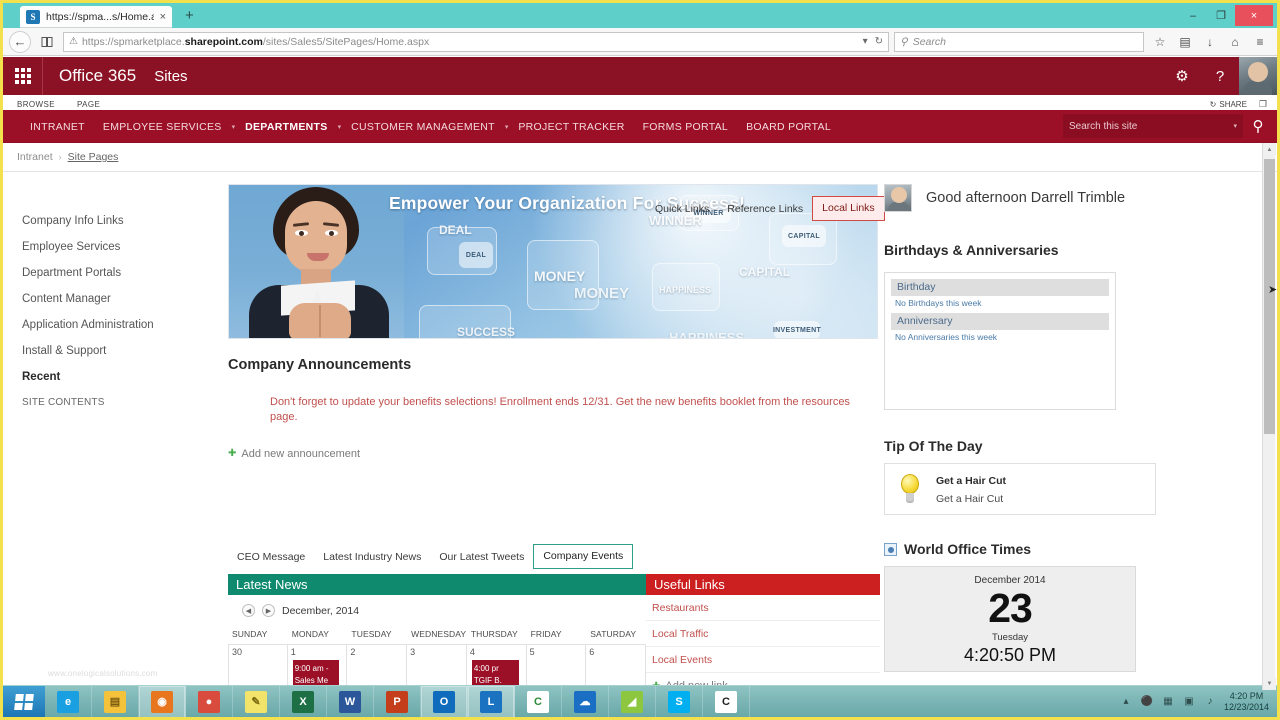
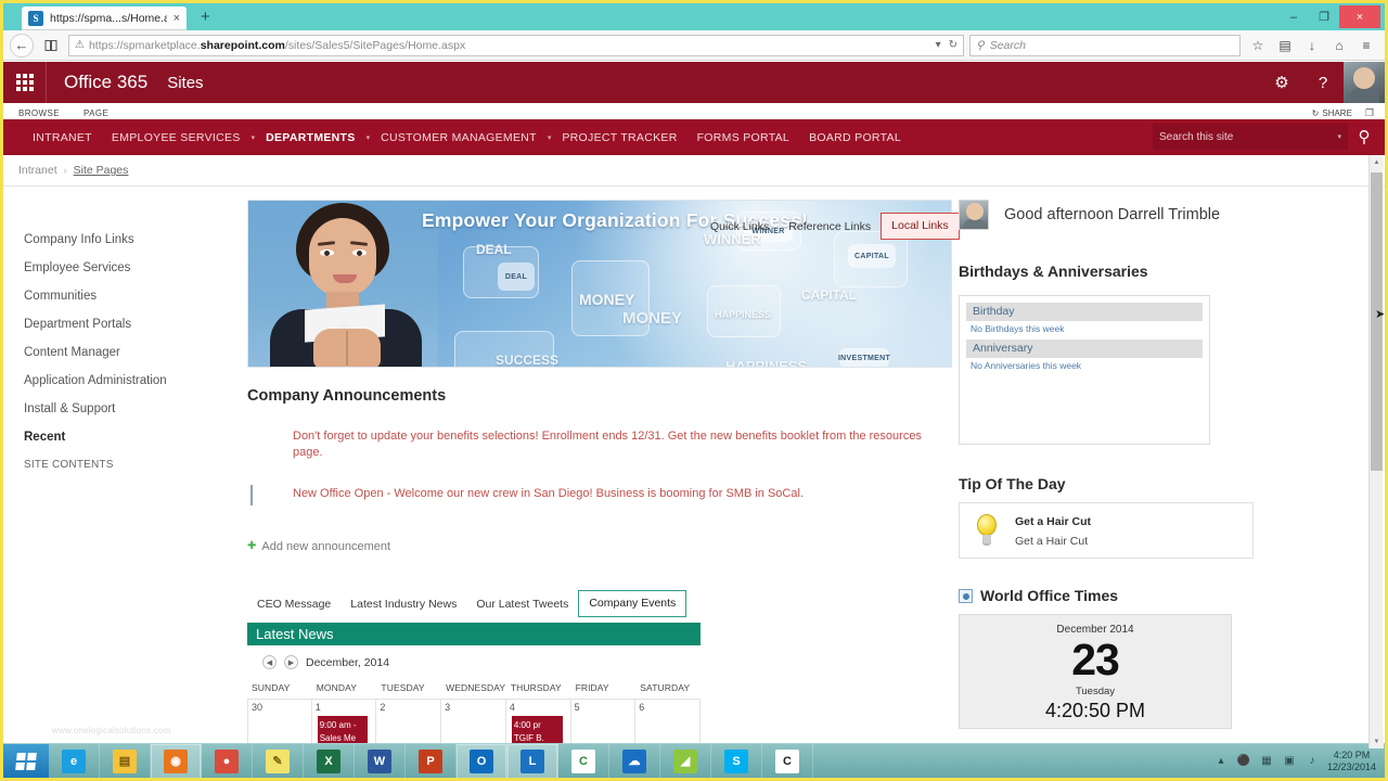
  S
  https://spma...s/Home.
  ×
  +
  –
  ❐
  ×
  ←
  ⚠
  https://spmarketplace.sharepoint.com/sites/Sales5/SitePages/Home.aspx
  ▾
  ↻
  ⚲
  Search
  ☆
  ▤
  ↓
  ⌂
  ≡
  Office 365
  Sites
  ⚙
  ?
  BROWSE
  PAGE
  ↻
  SHARE
  ❐
  INTRANET
  EMPLOYEE SERVICES
  DEPARTMENTS
  CUSTOMER MANAGEMENT
  PROJECT TRACKER
  FORMS PORTAL
  BOARD PORTAL
  Search this site
  ⚲
  Intranet
  ›
  Site Pages
  Company Info Links
  Employee Services
+ Communities
  Department Portals
  Content Manager
  Application Administration
  Install & Support
  Recent
  SITE CONTENTS
  DEAL
  WINNER
  MONEY
  MONEY
  HAPPINESS
  CAPITAL
  SUCCESS
  HAPPINESS
  Empower Your Organization For Success!
  Company Announcements
  Don't forget to update your benefits selections! Enrollment ends 12/31. Get the new benefits booklet from the resources page.
+ New Office Open - Welcome our new crew in San Diego! Business is booming for SMB in SoCal.
  ✚
  Add new announcement
  CEO Message
  Latest Industry News
  Our Latest Tweets
  Company Events
  Quick Links
  Reference Links
  Local Links
  Latest News
  December, 2014
  SUNDAY
  MONDAY
  TUESDAY
  WEDNESDAY
  THURSDAY
  FRIDAY
  SATURDAY
  30
  1
  9:00 am -
  Sales Me
  2
  3
  4
  4:00 pr
  TGIF B.
  5
  6
- Useful Links
- Restaurants
- Local Traffic
- Local Events
  Good afternoon Darrell Trimble
  Birthdays & Anniversaries
  Birthday
  No Birthdays this week
  Anniversary
  No Anniversaries this week
  Tip Of The Day
  Get a Hair Cut
  Get a Hair Cut
  World Office Times
  December 2014
  23
  Tuesday
  4:20:50 PM
  www.onelogicalsolutions.com
  ➤
  e
  ▤
  ◉
  ●
  ✎
  X
  W
  P
  O
  L
  C
  ☁
  ◢
  S
  C
  ▴
  ⚫
  ▦
  ▣
  ♪
  4:20 PM
  12/23/2014
